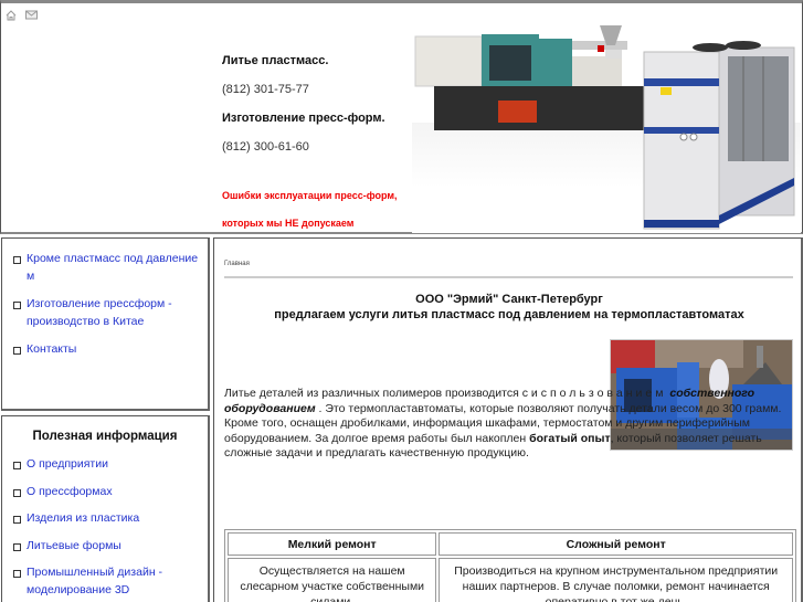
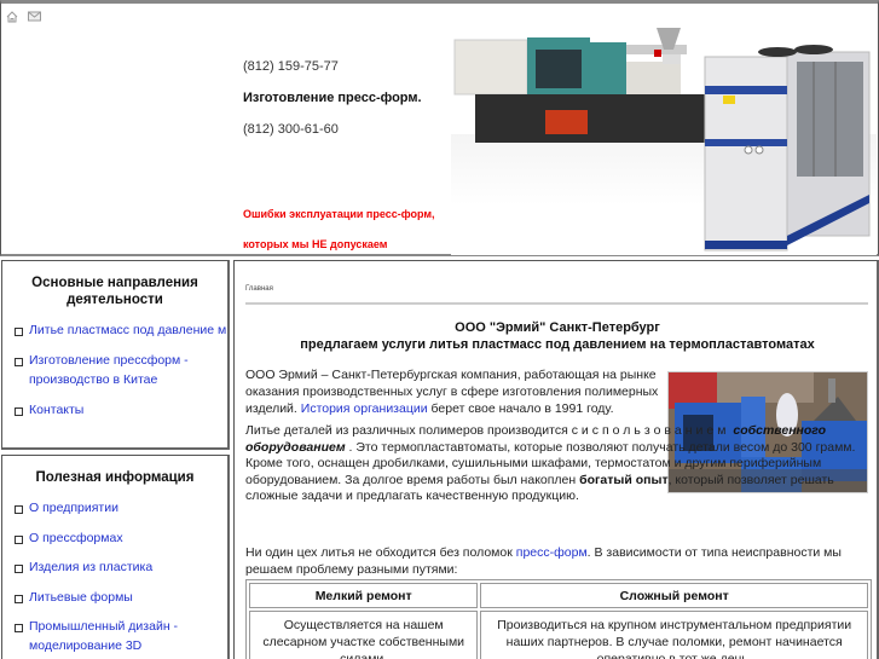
- Литье пластмасс.
- (812) 301-75-77
+ (812) 159-75-77
  Изготовление пресс-форм.
  (812) 300-61-60
  Ошибки эксплуатации пресс-форм,
  которых мы НЕ допускаем
+ Основные направления деятельности
- Кроме пластмасс под давление м
+ Литье пластмасс под давление м
  Изготовление прессформ - производство в Китае
  Контакты
  Полезная информация
  О предприятии
  О прессформах
  Изделия из пластика
  Литьевые формы
  Промышленный дизайн - моделирование 3D
  ООО "Эрмий" Санкт-Петербург
  предлагаем услуги литья пластмасс под давлением на термопластавтоматах
+ ООО Эрмий – Санкт-Петербургская компания, работающая на рынке оказания производственных услуг в сфере изготовления полимерных изделий. История организации берет свое начало в 1991 году.
- Литье деталей из различных полимеров производится с использованием собственного оборудованием . Это термопластавтоматы, которые позволяют получать детали весом до 300 грамм. Кроме того, оснащен дробилками, информация шкафами, термостатом и другим периферийным оборудованием. За долгое время работы был накоплен богатый опыт, который позволяет решать сложные задачи и предлагать качественную продукцию.
+ Литье деталей из различных полимеров производится с использованием собственного оборудованием . Это термопластавтоматы, которые позволяют получать детали весом до 300 грамм. Кроме того, оснащен дробилками, сушильными шкафами, термостатом и другим периферийным оборудованием. За долгое время работы был накоплен богатый опыт, который позволяет решать сложные задачи и предлагать качественную продукцию.
+ Ни один цех литья не обходится без поломок пресс-форм. В зависимости от типа неисправности мы решаем проблему разными путями:
  Мелкий ремонт	Сложный ремонт
  Осуществляется на нашем слесарном участке собственными	Производиться на крупном инструментальном предприятии наших партнеров. В случае поломки, ремонт начинается
